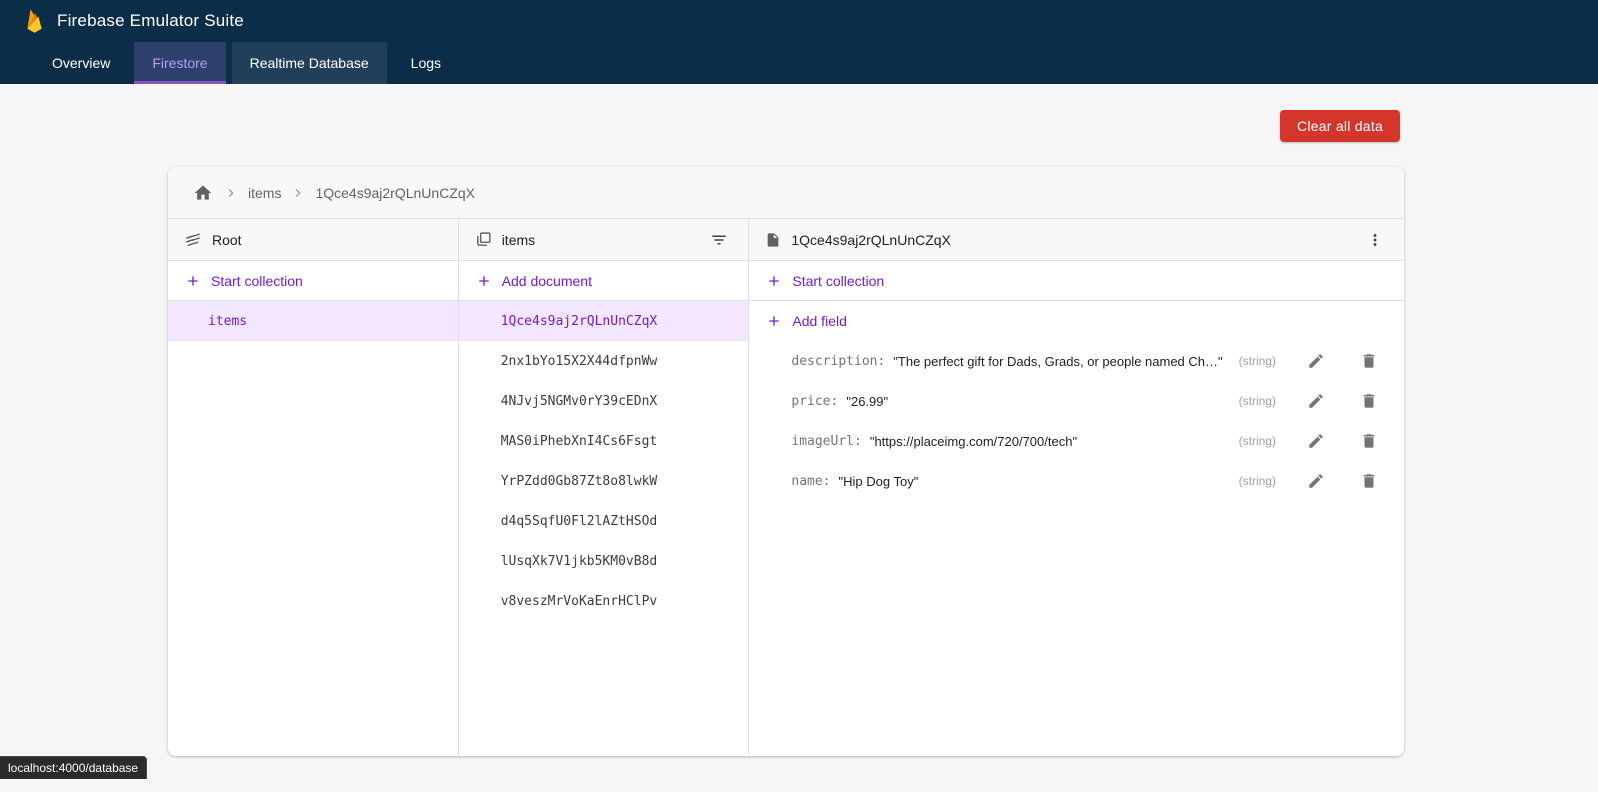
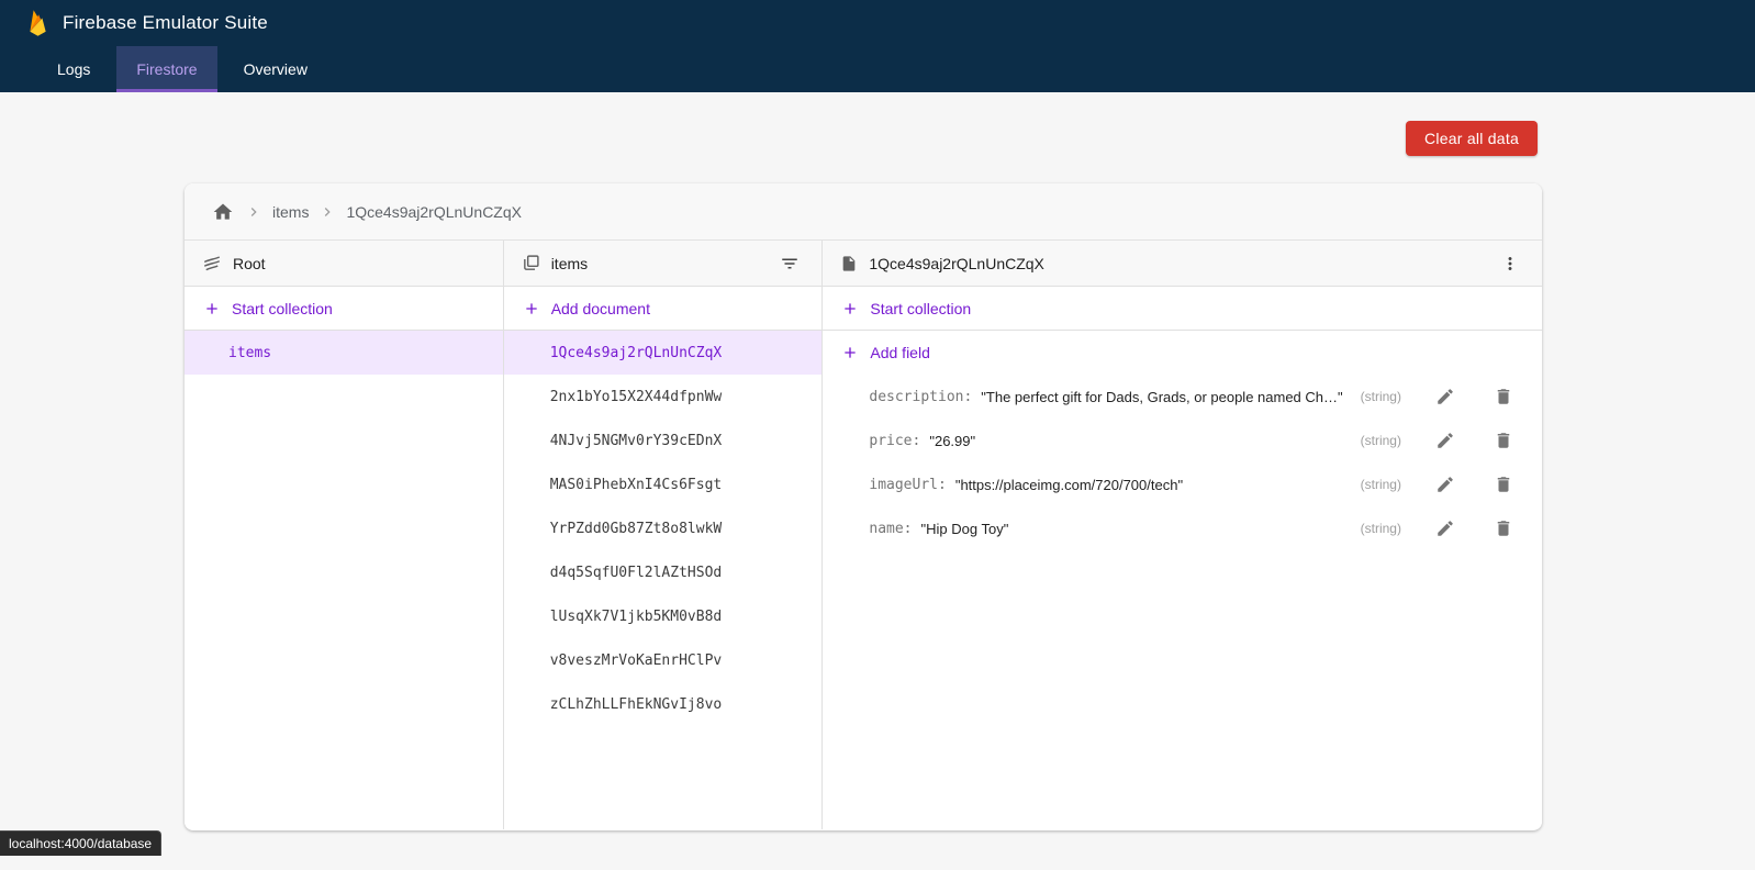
  Firebase Emulator Suite
- Overview
+ Logs
  Firestore
- Realtime Database
- Logs
+ Overview
  Clear all data
  items
  1Qce4s9aj2rQLnUnCZqX
  Root
  Start collection
  items
  items
  Add document
  1Qce4s9aj2rQLnUnCZqX
  2nx1bYo15X2X44dfpnWw
  4NJvj5NGMv0rY39cEDnX
  MAS0iPhebXnI4Cs6Fsgt
  YrPZdd0Gb87Zt8o8lwkW
  d4q5SqfU0Fl2lAZtHSOd
  lUsqXk7V1jkb5KM0vB8d
  v8veszMrVoKaEnrHClPv
+ zCLhZhLLFhEkNGvIj8vo
  1Qce4s9aj2rQLnUnCZqX
  Start collection
  Add field
  description:
  "The perfect gift for Dads, Grads, or people named Ch…"
  (string)
  price:
  "26.99"
  (string)
  imageUrl:
  "https://placeimg.com/720/700/tech"
  (string)
  name:
  "Hip Dog Toy"
  (string)
  localhost:4000/database
